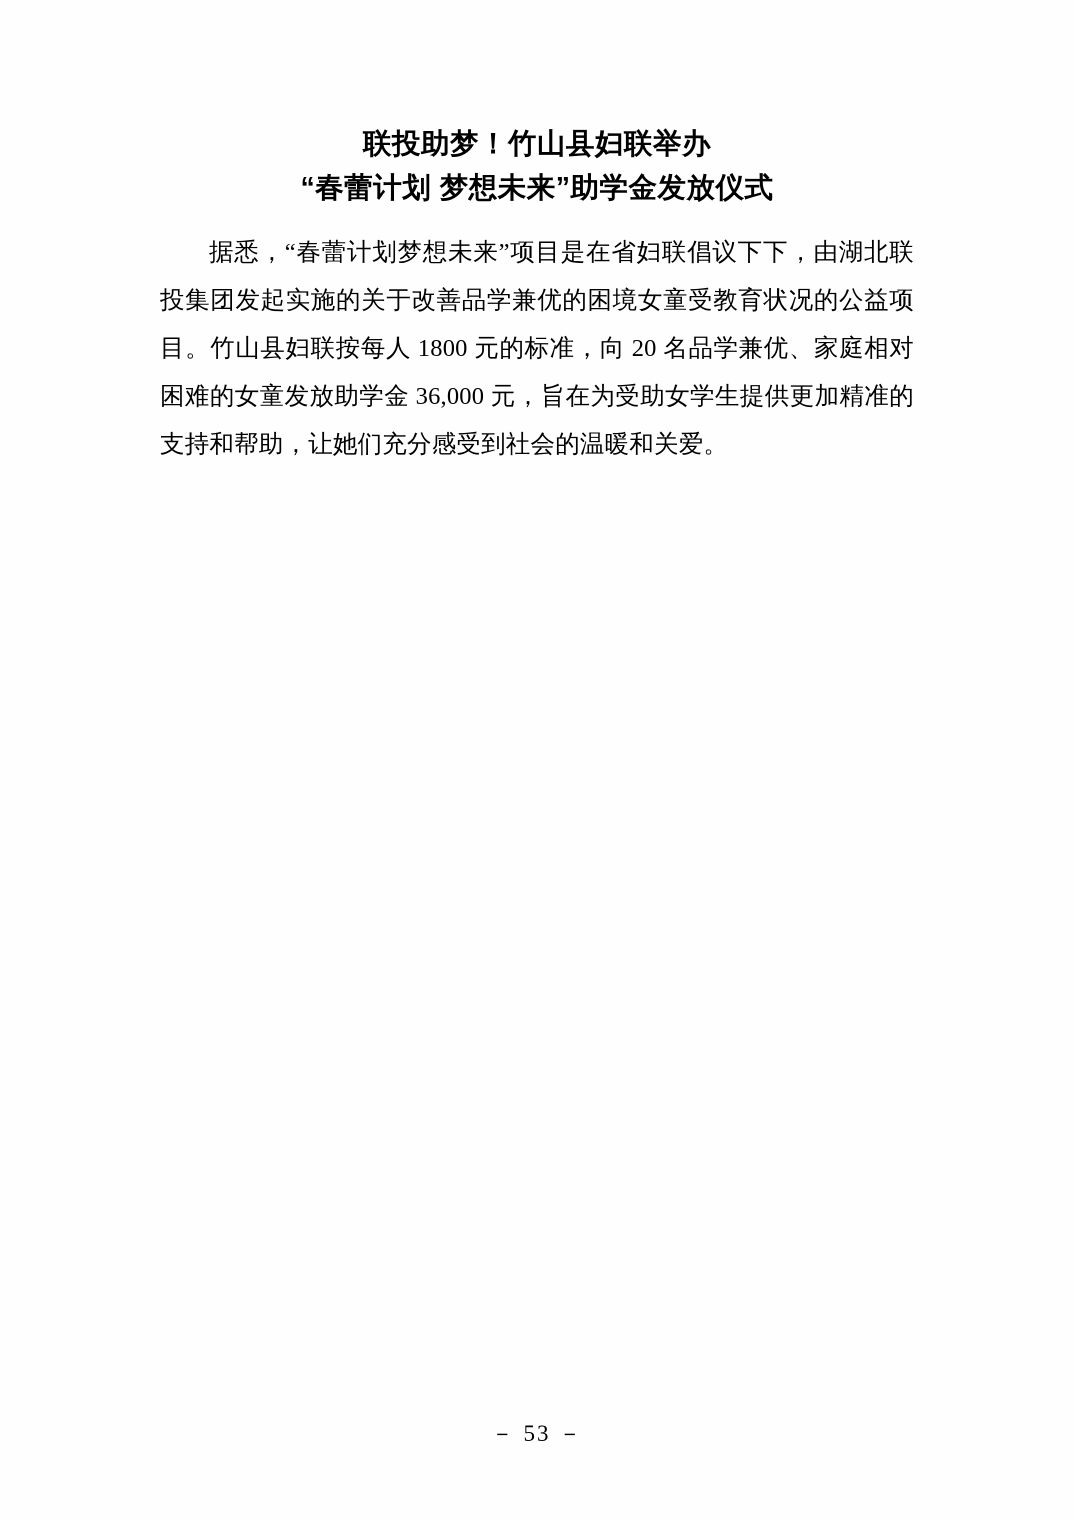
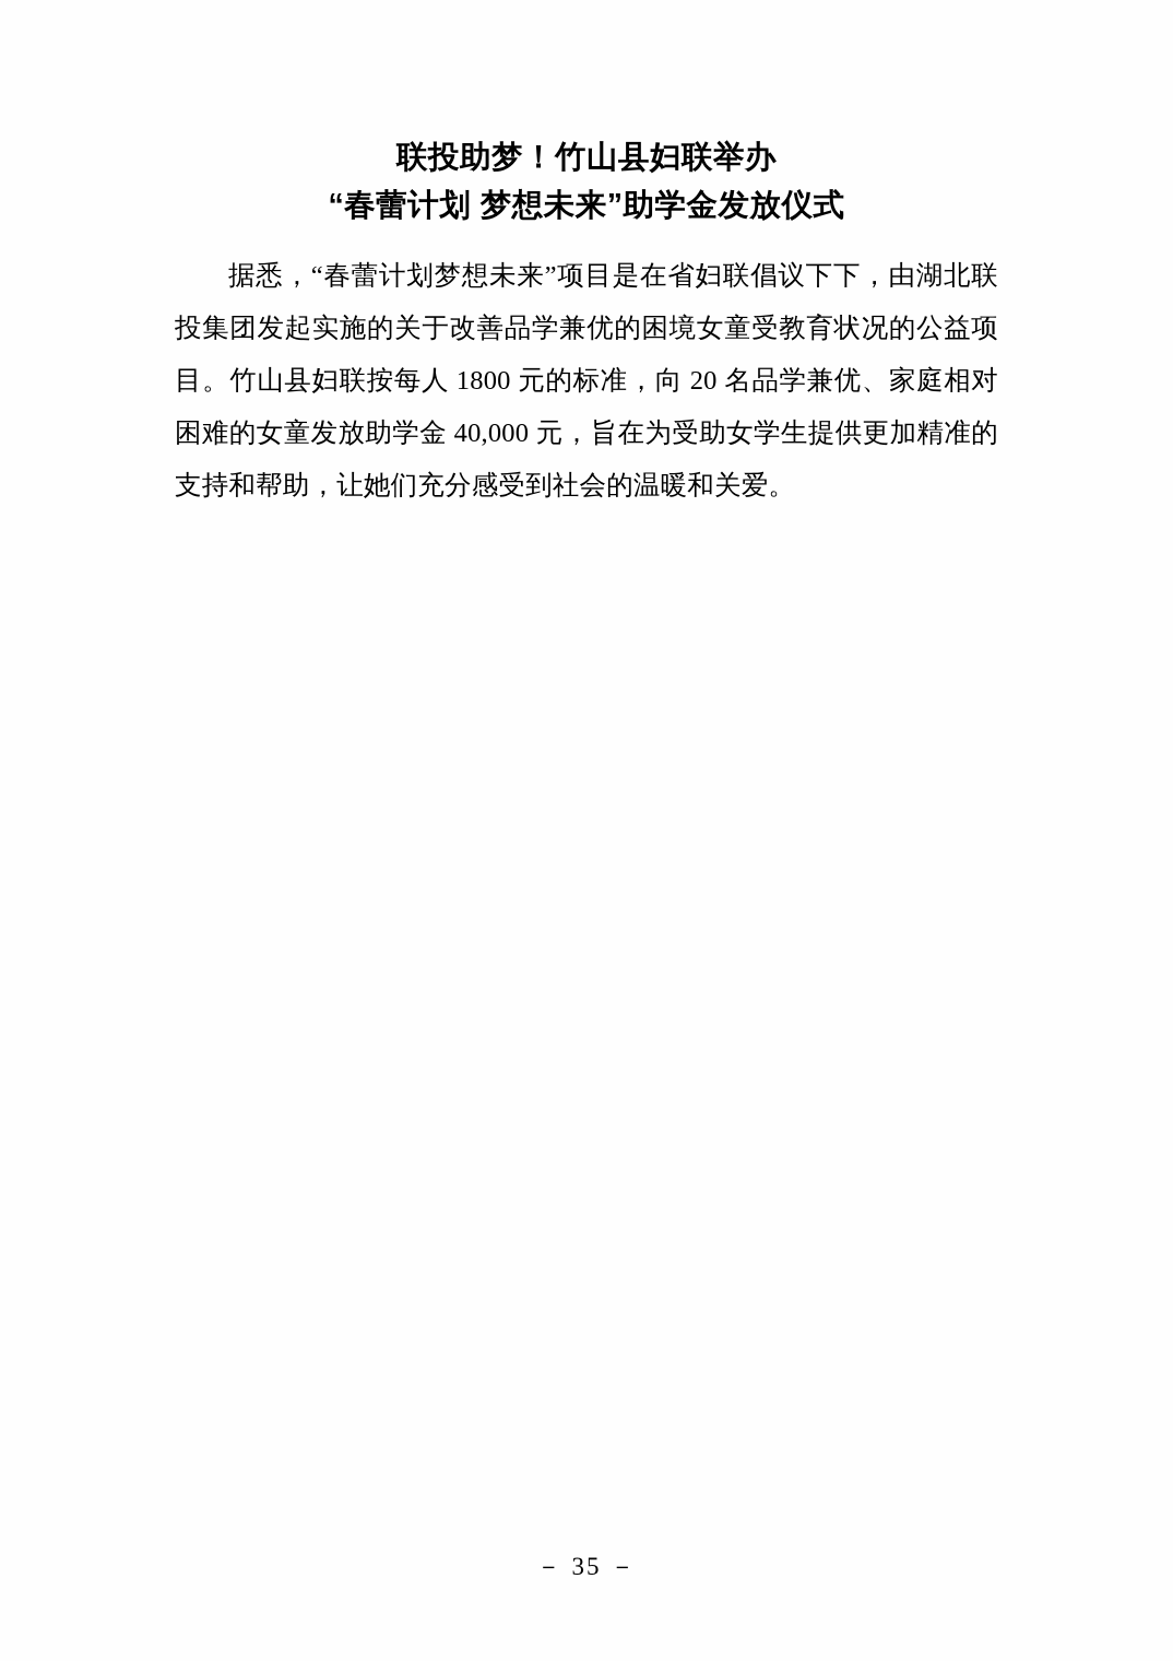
  联投助梦！竹山县妇联举办
  “春蕾计划 梦想未来”助学金发放仪式
- 据悉，“春蕾计划梦想未来”项目是在省妇联倡议下下，由湖北联投集团发起实施的关于改善品学兼优的困境女童受教育状况的公益项目。竹山县妇联按每人 1800 元的标准，向 20 名品学兼优、家庭相对困难的女童发放助学金 36,000 元，旨在为受助女学生提供更加精准的支持和帮助，让她们充分感受到社会的温暖和关爱。
+ 据悉，“春蕾计划梦想未来”项目是在省妇联倡议下下，由湖北联投集团发起实施的关于改善品学兼优的困境女童受教育状况的公益项目。竹山县妇联按每人 1800 元的标准，向 20 名品学兼优、家庭相对困难的女童发放助学金 40,000 元，旨在为受助女学生提供更加精准的支持和帮助，让她们充分感受到社会的温暖和关爱。
- － 53 －
+ － 35 －
